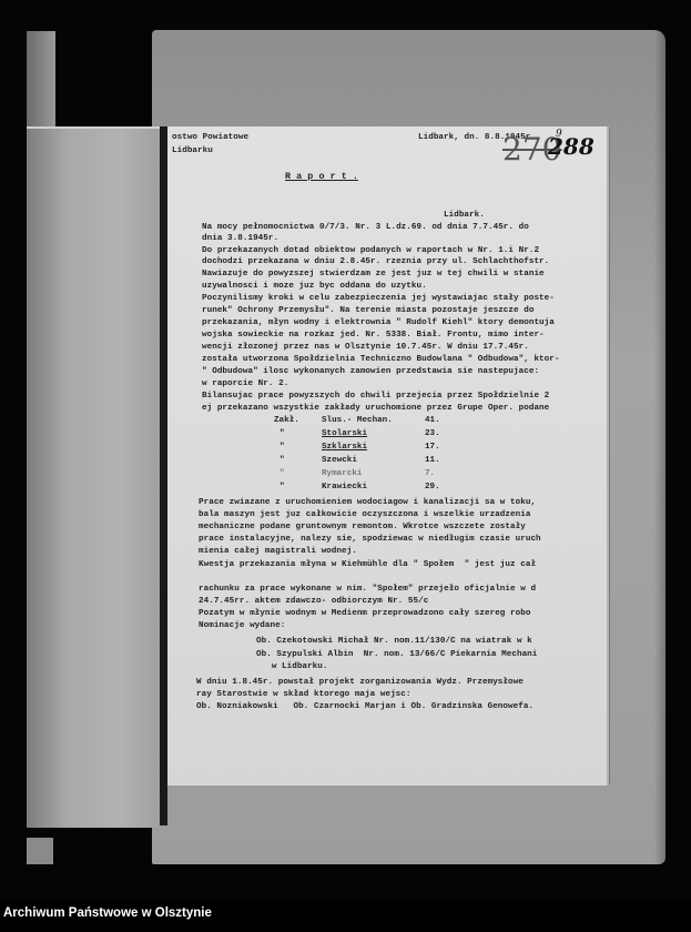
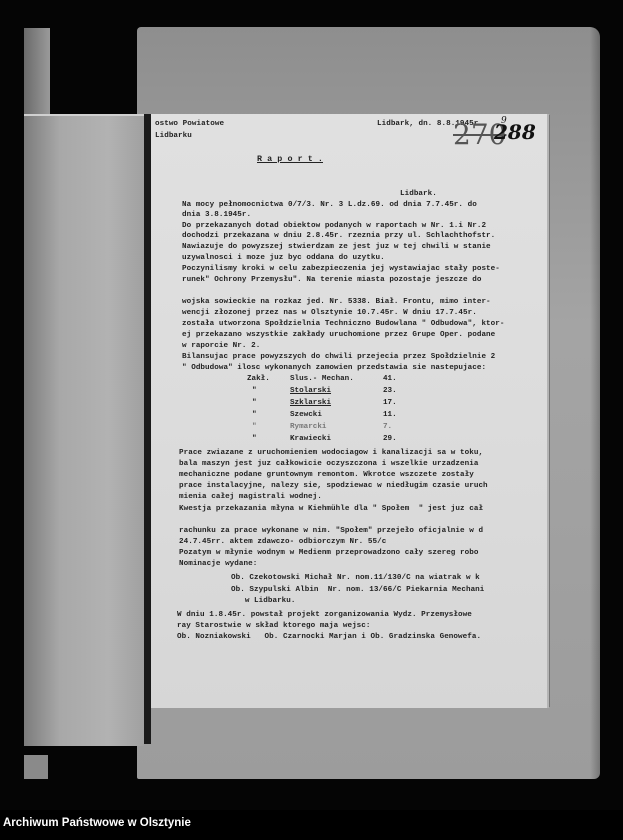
  ostwo Powiatowe
  Lidbarku
  Lidbark, dn. 8.8.1945r.
  9
  270
  288
  R a p o r t .
  Lidbark.
  Na mocy pełnomocnictwa 0/7/3. Nr. 3 L.dz.69. od dnia 7.7.45r. do
  dnia 3.8.1945r.
  Do przekazanych dotad obiektow podanych w raportach w Nr. 1.i Nr.2
  dochodzi przekazana w dniu 2.8.45r. rzeznia przy ul. Schlachthofstr.
  Nawiazuje do powyzszej stwierdzam ze jest juz w tej chwili w stanie
  uzywalnosci i moze juz byc oddana do uzytku.
  Poczynilismy kroki w celu zabezpieczenia jej wystawiajac stały poste-
  runek" Ochrony Przemysłu". Na terenie miasta pozostaje jeszcze do
- przekazania, młyn wodny i elektrownia " Rudolf Kiehl" ktory demontuja
  wojska sowieckie na rozkaz jed. Nr. 5338. Biał. Frontu, mimo inter-
  wencji złozonej przez nas w Olsztynie 10.7.45r. W dniu 17.7.45r.
  została utworzona Społdzielnia Techniczno Budowlana " Odbudowa", ktor-
- " Odbudowa" ilosc wykonanych zamowien przedstawia sie nastepujace:
+ ej przekazano wszystkie zakłady uruchomione przez Grupe Oper. podane
  w raporcie Nr. 2.
  Bilansujac prace powyzszych do chwili przejecia przez Społdzielnie 2
- ej przekazano wszystkie zakłady uruchomione przez Grupe Oper. podane
+ " Odbudowa" ilosc wykonanych zamowien przedstawia sie nastepujace:
  Zakł.
  Slus.- Mechan.
  41.
  "
  Stolarski
  23.
  "
  Szklarski
  17.
  "
  Szewcki
  11.
  "
  Rymarcki
  7.
  "
  Krawiecki
  29.
  Prace zwiazane z uruchomieniem wodociagow i kanalizacji sa w toku,
  bala maszyn jest juz całkowicie oczyszczona i wszelkie urzadzenia
  mechaniczne podane gruntownym remontom. Wkrotce wszczete zostały
  prace instalacyjne, nalezy sie, spodziewac w niedługim czasie uruch
  mienia całej magistrali wodnej.
  Kwestja przekazania młyna w Kiehmühle dla " Społem " jest juz cał
  rachunku za prace wykonane w nim. "Społem" przejeło oficjalnie w d
  24.7.45rr. aktem zdawczo- odbiorczym Nr. 55/c
  Pozatym w młynie wodnym w Medienm przeprowadzono cały szereg robo
  Nominacje wydane:
  Ob. Czekotowski Michał Nr. nom.11/130/C na wiatrak w k
  Ob. Szypulski Albin Nr. nom. 13/66/C Piekarnia Mechani
  w Lidbarku.
  W dniu 1.8.45r. powstał projekt zorganizowania Wydz. Przemysłowe
  ray Starostwie w skład ktorego maja wejsc:
  Ob. Nozniakowski Ob. Czarnocki Marjan i Ob. Gradzinska Genowefa.
  Archiwum Państwowe w Olsztynie
